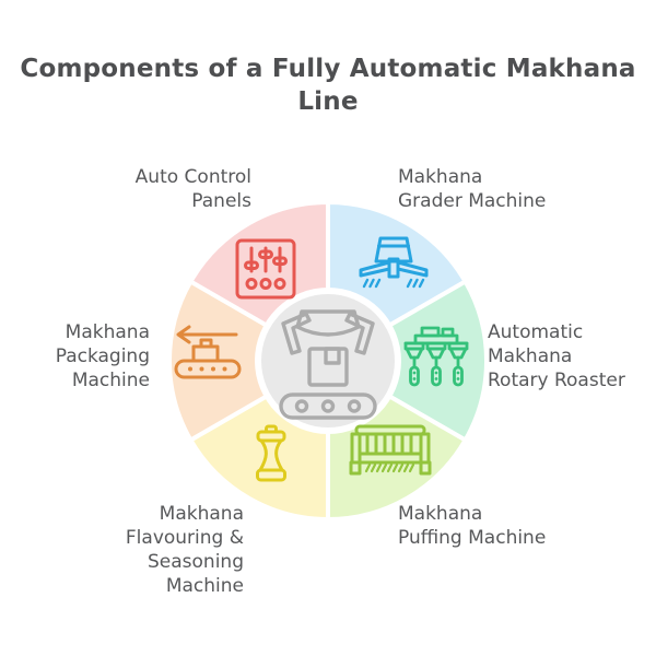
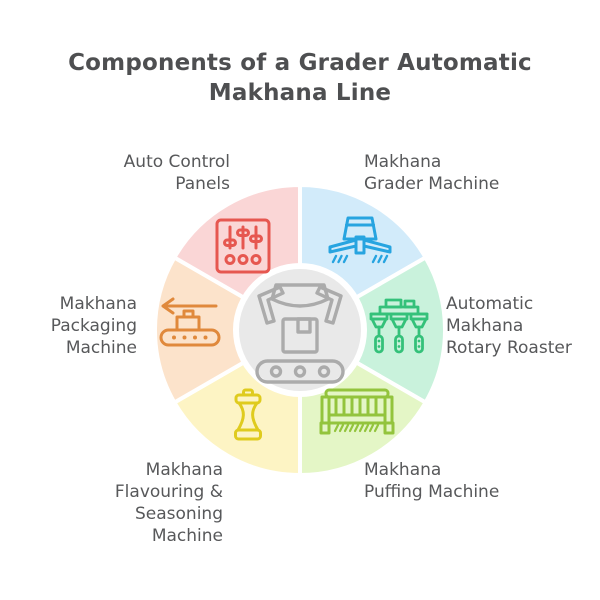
- Components of a Fully Automatic Makhana Line
+ Components of a Grader Automatic Makhana Line
  Makhana
  Grader Machine
  Automatic
  Makhana
  Rotary Roaster
  Makhana
  Puffing Machine
  Makhana
  Flavouring &
  Seasoning
  Machine
  Makhana
  Packaging
  Machine
  Auto Control
  Panels
